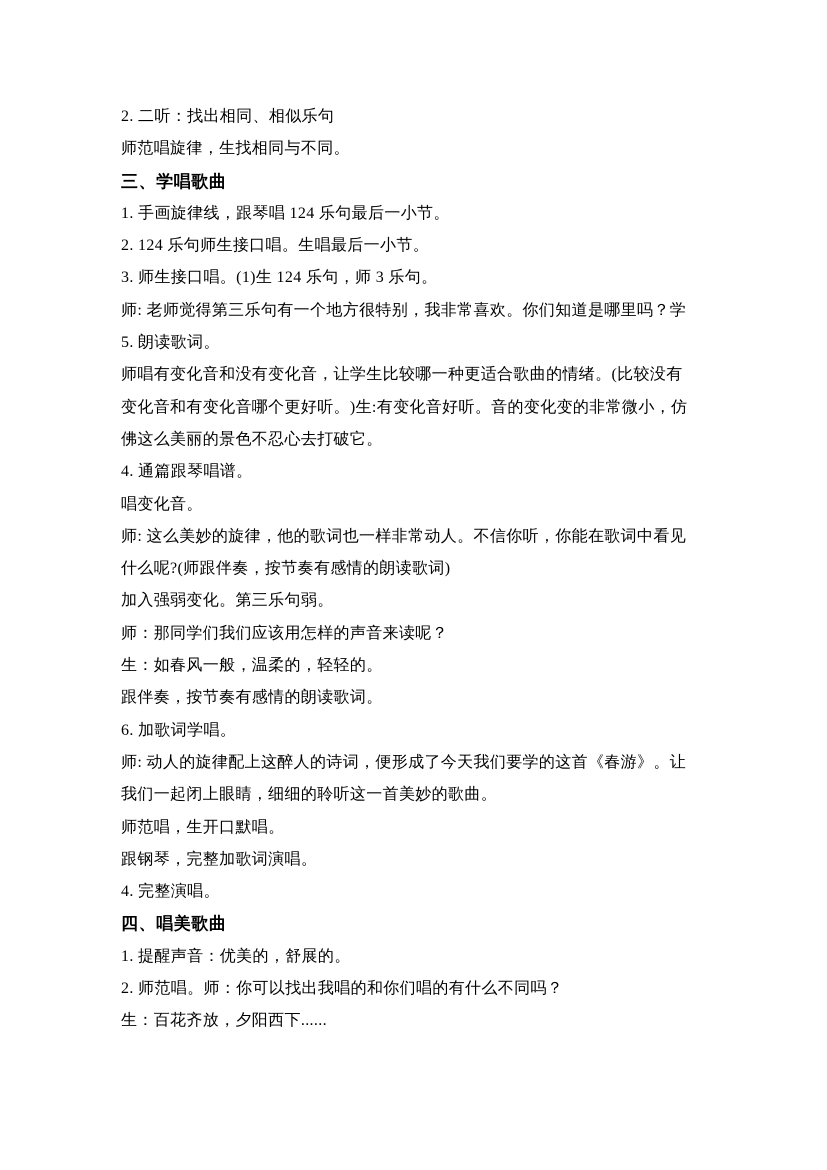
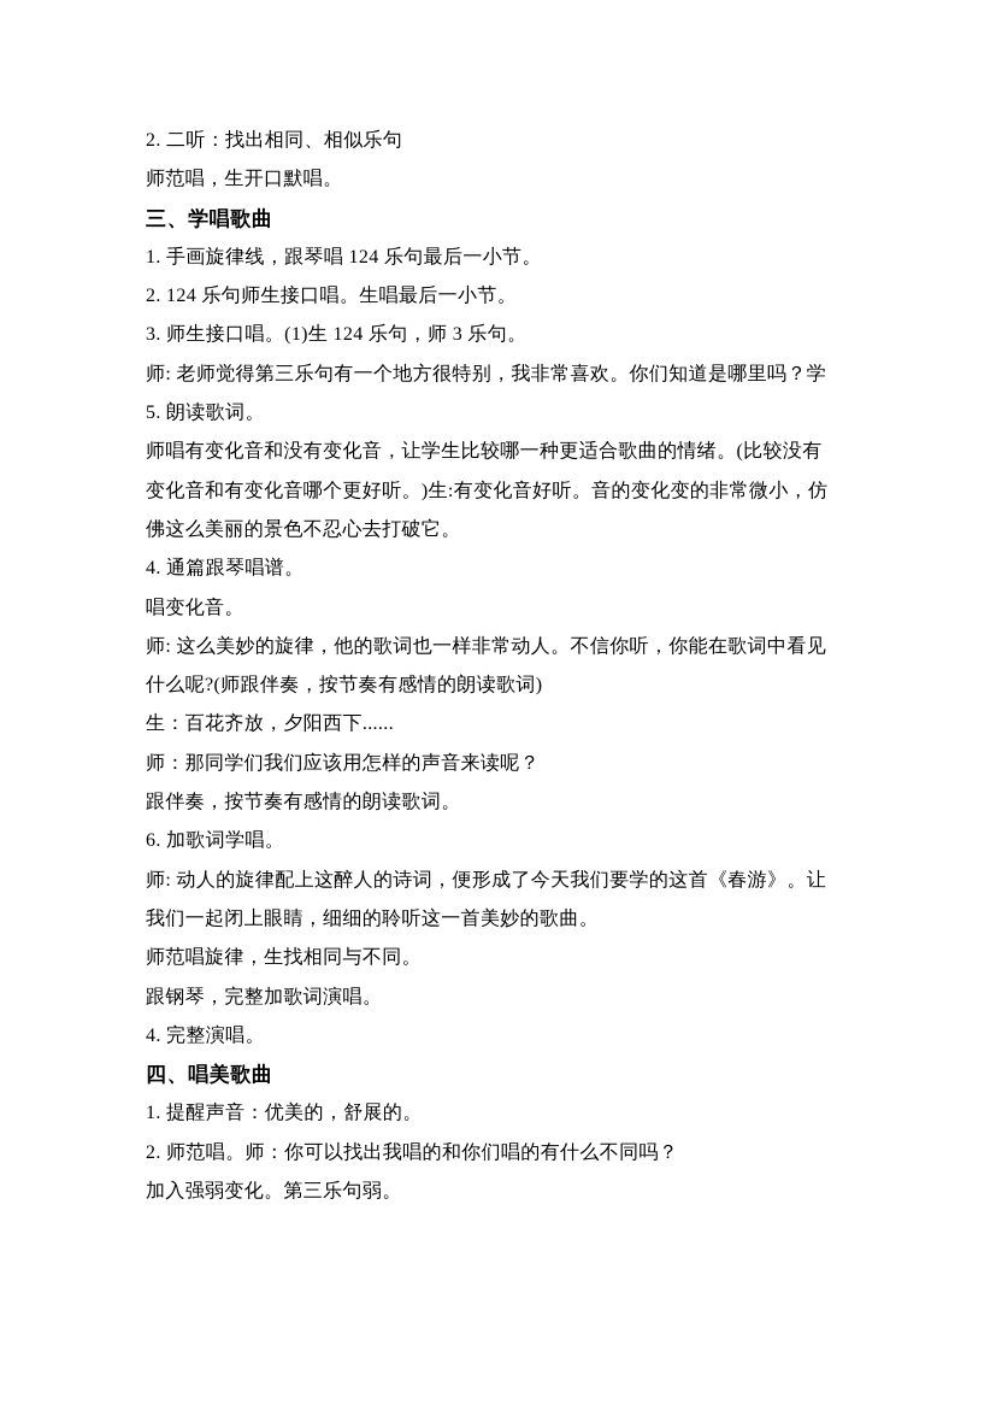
  2. 二听：找出相同、相似乐句
- 师范唱旋律，生找相同与不同。
+ 师范唱，生开口默唱。
  三、学唱歌曲
  1. 手画旋律线，跟琴唱 124 乐句最后一小节。
  2. 124 乐句师生接口唱。生唱最后一小节。
  3. 师生接口唱。(1)生 124 乐句，师 3 乐句。
  师: 老师觉得第三乐句有一个地方很特别，我非常喜欢。你们知道是哪里吗？学
  5. 朗读歌词。
  师唱有变化音和没有变化音，让学生比较哪一种更适合歌曲的情绪。(比较没有
  变化音和有变化音哪个更好听。)生:有变化音好听。音的变化变的非常微小，仿
  佛这么美丽的景色不忍心去打破它。
  4. 通篇跟琴唱谱。
  唱变化音。
  师: 这么美妙的旋律，他的歌词也一样非常动人。不信你听，你能在歌词中看见
  什么呢?(师跟伴奏，按节奏有感情的朗读歌词)
- 加入强弱变化。第三乐句弱。
+ 生：百花齐放，夕阳西下......
  师：那同学们我们应该用怎样的声音来读呢？
- 生：如春风一般，温柔的，轻轻的。
  跟伴奏，按节奏有感情的朗读歌词。
  6. 加歌词学唱。
  师: 动人的旋律配上这醉人的诗词，便形成了今天我们要学的这首《春游》。让
  我们一起闭上眼睛，细细的聆听这一首美妙的歌曲。
- 师范唱，生开口默唱。
+ 师范唱旋律，生找相同与不同。
  跟钢琴，完整加歌词演唱。
  4. 完整演唱。
  四、唱美歌曲
  1. 提醒声音：优美的，舒展的。
  2. 师范唱。师：你可以找出我唱的和你们唱的有什么不同吗？
- 生：百花齐放，夕阳西下......
+ 加入强弱变化。第三乐句弱。
